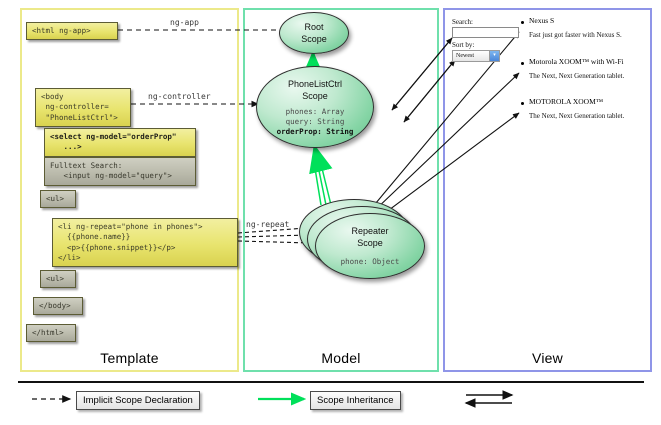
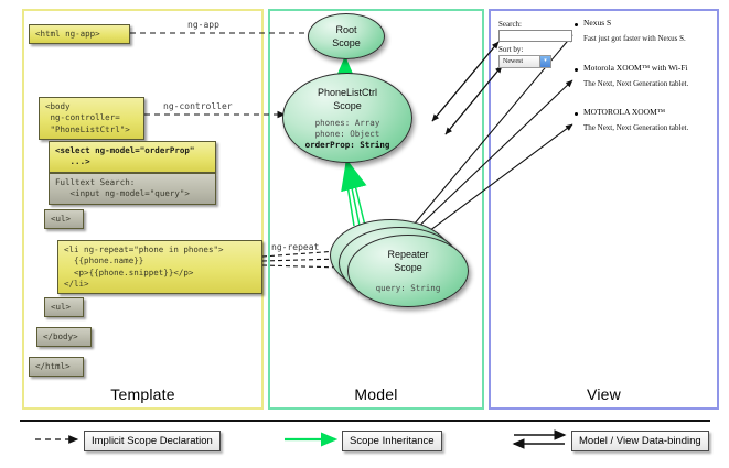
  Template
  Model
  View
  <html ng-app>
  <body
  ng-controller=
  "PhoneListCtrl">
  <select ng-model="orderProp"
  ...>
  Fulltext Search:
  <input ng-model="query">
  <ul>
  <li ng-repeat="phone in phones">
  {{phone.name}}
  <p>{{phone.snippet}}</p>
  </li>
  <ul>
  </body>
  </html>
  ng-app
  ng-controller
  ng-repeat
  Root
  Scope
  PhoneListCtrl
  Scope
  phones: Array
- query: String
+ phone: Object
  orderProp: String
  Repeater
  Scope
- phone: Object
+ query: String
  Search:
  Sort by:
  Nexus S
  Fast just got faster with Nexus S.
  Motorola XOOM™ with Wi-Fi
  The Next, Next Generation tablet.
  MOTOROLA XOOM™
  The Next, Next Generation tablet.
  Implicit Scope Declaration
  Scope Inheritance
+ Model / View Data-binding
